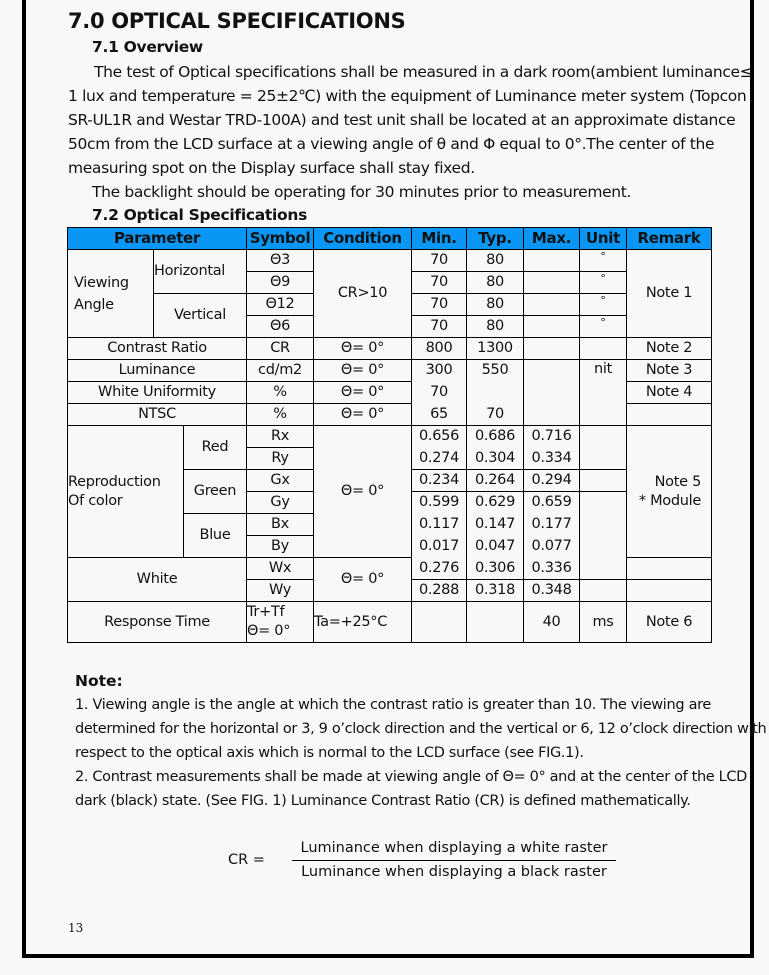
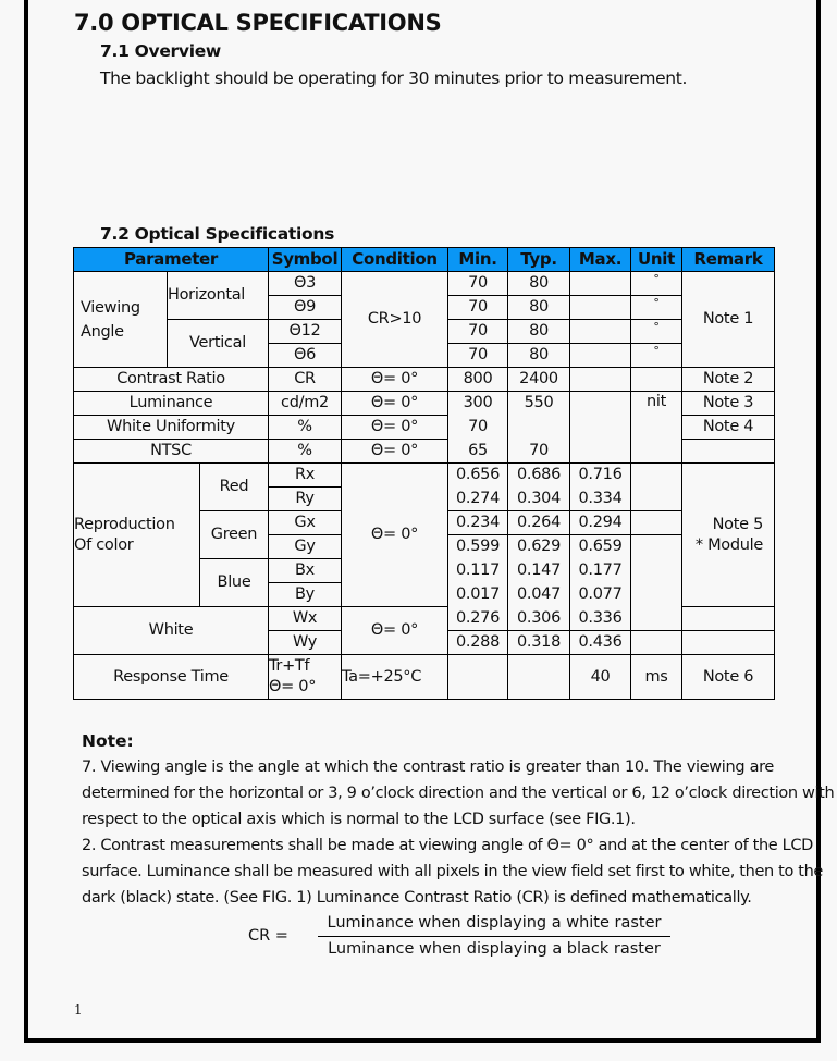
  7.0 OPTICAL SPECIFICATIONS
  7.1 Overview
- The test of Optical specifications shall be measured in a dark room(ambient luminance≤
- 1 lux and temperature = 25±2℃) with the equipment of Luminance meter system (Topcon
- SR-UL1R and Westar TRD-100A) and test unit shall be located at an approximate distance
- 50cm from the LCD surface at a viewing angle of θ and Φ equal to 0°.The center of the
- measuring spot on the Display surface shall stay fixed.
  The backlight should be operating for 30 minutes prior to measurement.
  7.2 Optical Specifications
  Parameter	Symbol	Condition	Min.	Typ.	Max.	Unit	Remark
  Viewing Angle	Horizontal	Θ3	CR>10	70	80		°	Note 1
  Θ9	70	80		°
  Vertical	Θ12	70	80		°
  Θ6	70	80		°
- Contrast Ratio	CR	Θ= 0°	800	1300			Note 2
+ Contrast Ratio	CR	Θ= 0°	800	2400			Note 2
  Luminance	cd/m2	Θ= 0°	300	550		nit	Note 3
  White Uniformity	%	Θ= 0°	70		Note 4
  NTSC	%	Θ= 0°	65	70
  Reproduction Of color	Red	Rx	Θ= 0°	0.656	0.686	0.716		Note 5 * Module
  Ry	0.274	0.304	0.334
  Green	Gx	0.234	0.264	0.294
  Gy	0.599	0.629	0.659
  Blue	Bx	0.117	0.147	0.177
  By	0.017	0.047	0.077
  White	Wx	Θ= 0°	0.276	0.306	0.336
- Wy	0.288	0.318	0.348
+ Wy	0.288	0.318	0.436
  Response Time	Tr+Tf Θ= 0°	Ta=+25°C			40	ms	Note 6
  Note:
- 1. Viewing angle is the angle at which the contrast ratio is greater than 10. The viewing are
+ 7. Viewing angle is the angle at which the contrast ratio is greater than 10. The viewing are
  determined for the horizontal or 3, 9 o’clock direction and the vertical or 6, 12 o’clock direction with
  respect to the optical axis which is normal to the LCD surface (see FIG.1).
  2. Contrast measurements shall be made at viewing angle of Θ= 0° and at the center of the LCD
+ surface. Luminance shall be measured with all pixels in the view field set first to white, then to the
  dark (black) state. (See FIG. 1) Luminance Contrast Ratio (CR) is defined mathematically.
  CR =
  Luminance when displaying a white raster
  Luminance when displaying a black raster
- 13
+ 1
